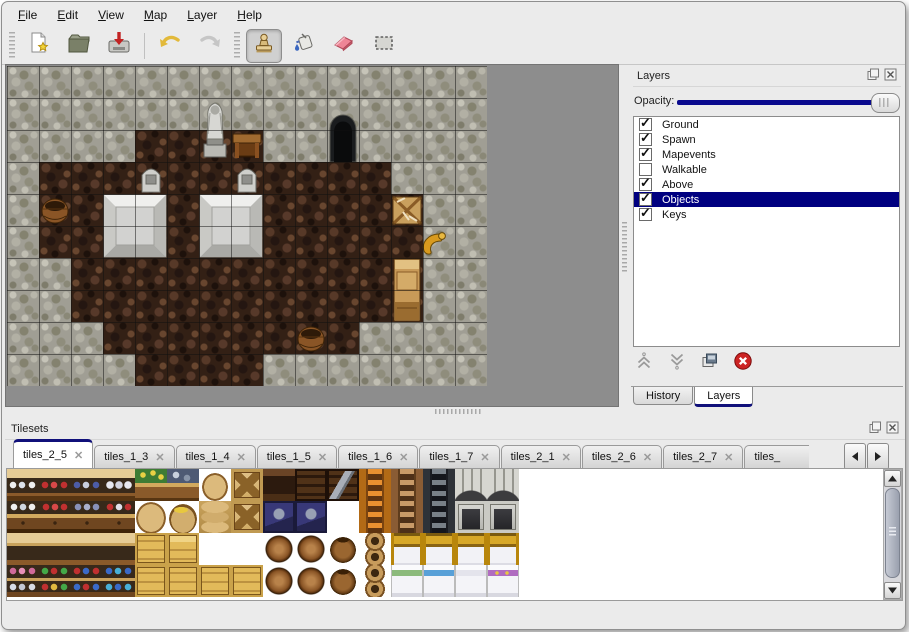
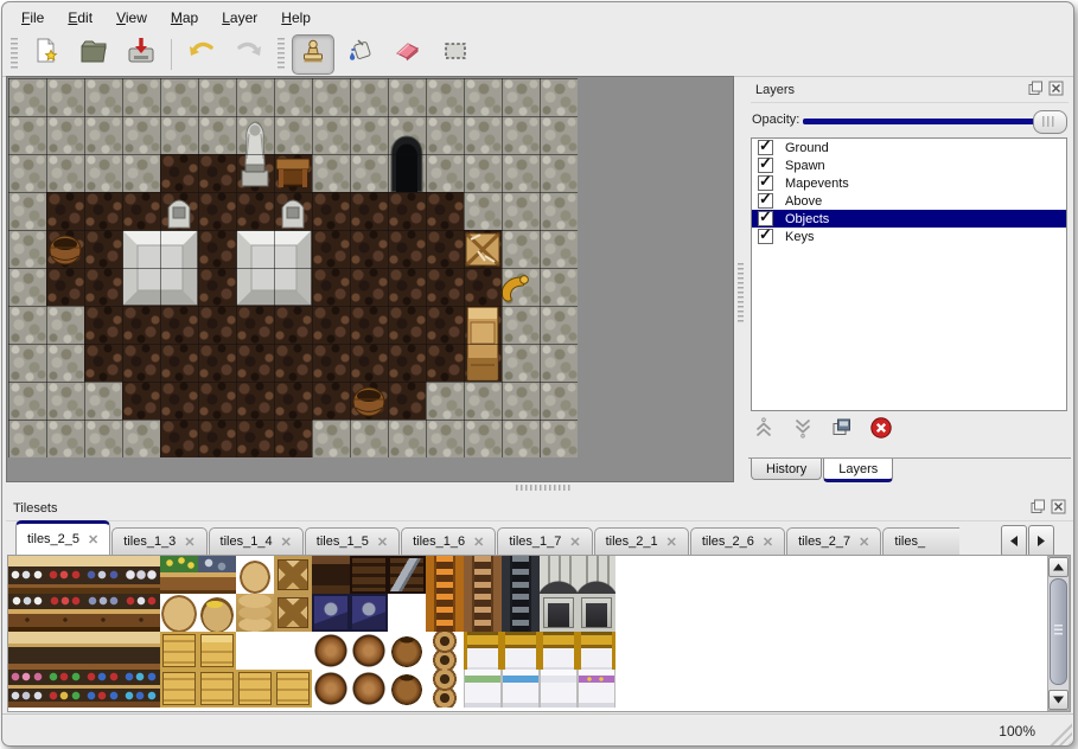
  File
  Edit
  View
  Map
  Layer
  Help
  Layers
  Opacity:
  ✓
  Ground
  ✓
  Spawn
  ✓
  Mapevents
- Walkable
  ✓
  Above
  ✓
  Objects
  ✓
  Keys
  History
  Layers
  Tilesets
  tiles_2_5
  ✕
  tiles_1_3
  ✕
  tiles_1_4
  ✕
  tiles_1_5
  ✕
  tiles_1_6
  ✕
  tiles_1_7
  ✕
  tiles_2_1
  ✕
  tiles_2_6
  ✕
  tiles_2_7
  ✕
  tiles_
+ 100%
